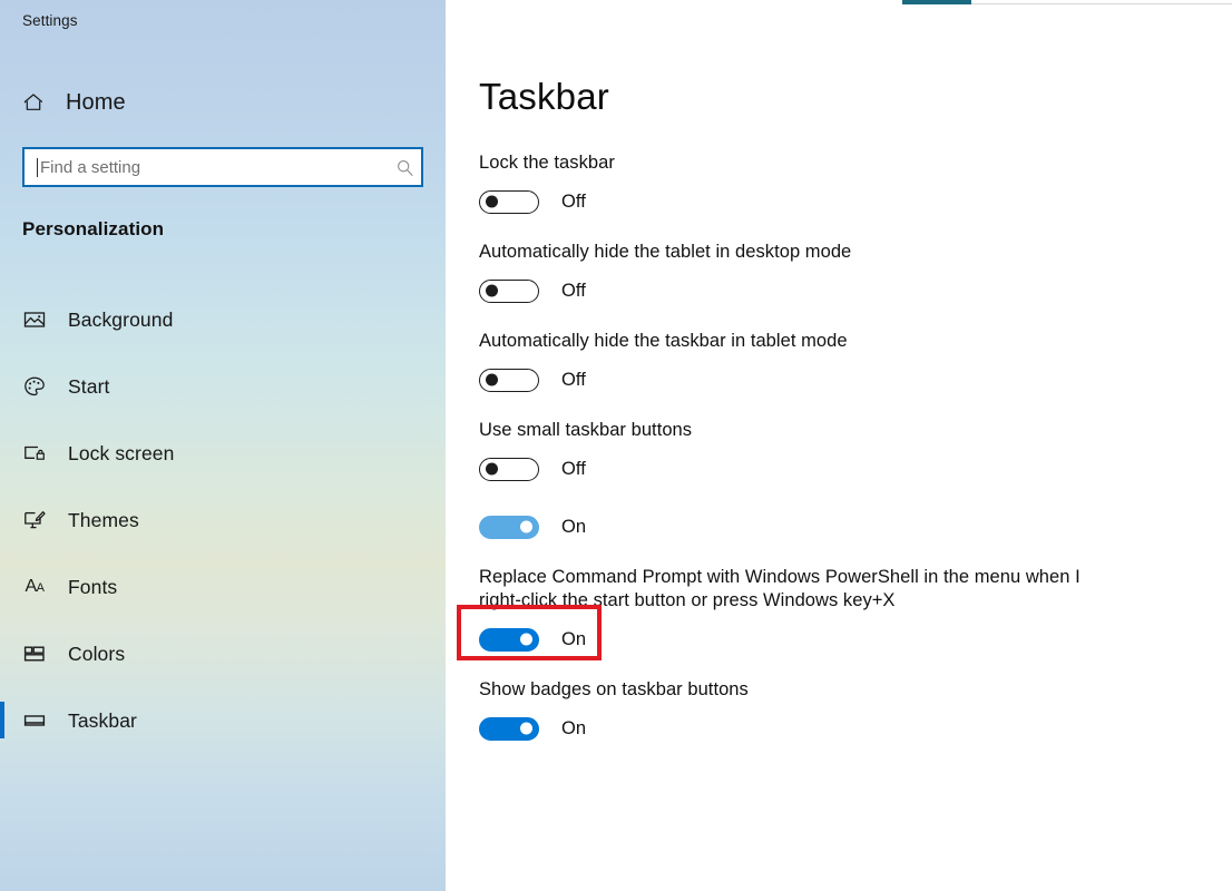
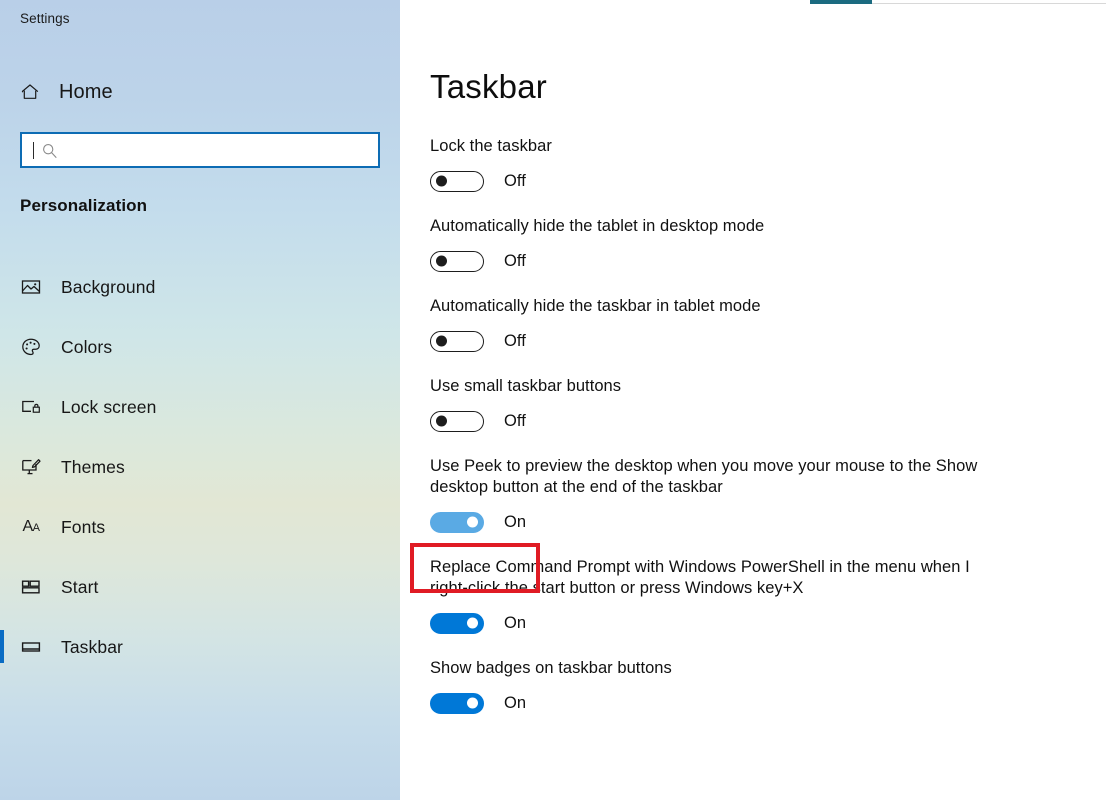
  Settings
  Home
- Find a setting
  Personalization
  Background
- Start
+ Colors
  Lock screen
  Themes
  AA
  Fonts
- Colors
+ Start
  Taskbar
  Taskbar
  Lock the taskbar
  Off
  Automatically hide the tablet in desktop mode
  Off
  Automatically hide the taskbar in tablet mode
  Off
  Use small taskbar buttons
  Off
+ Use Peek to preview the desktop when you move your mouse to the Show desktop button at the end of the taskbar
  On
  Replace Command Prompt with Windows PowerShell in the menu when I right-click the start button or press Windows key+X
  On
  Show badges on taskbar buttons
  On
